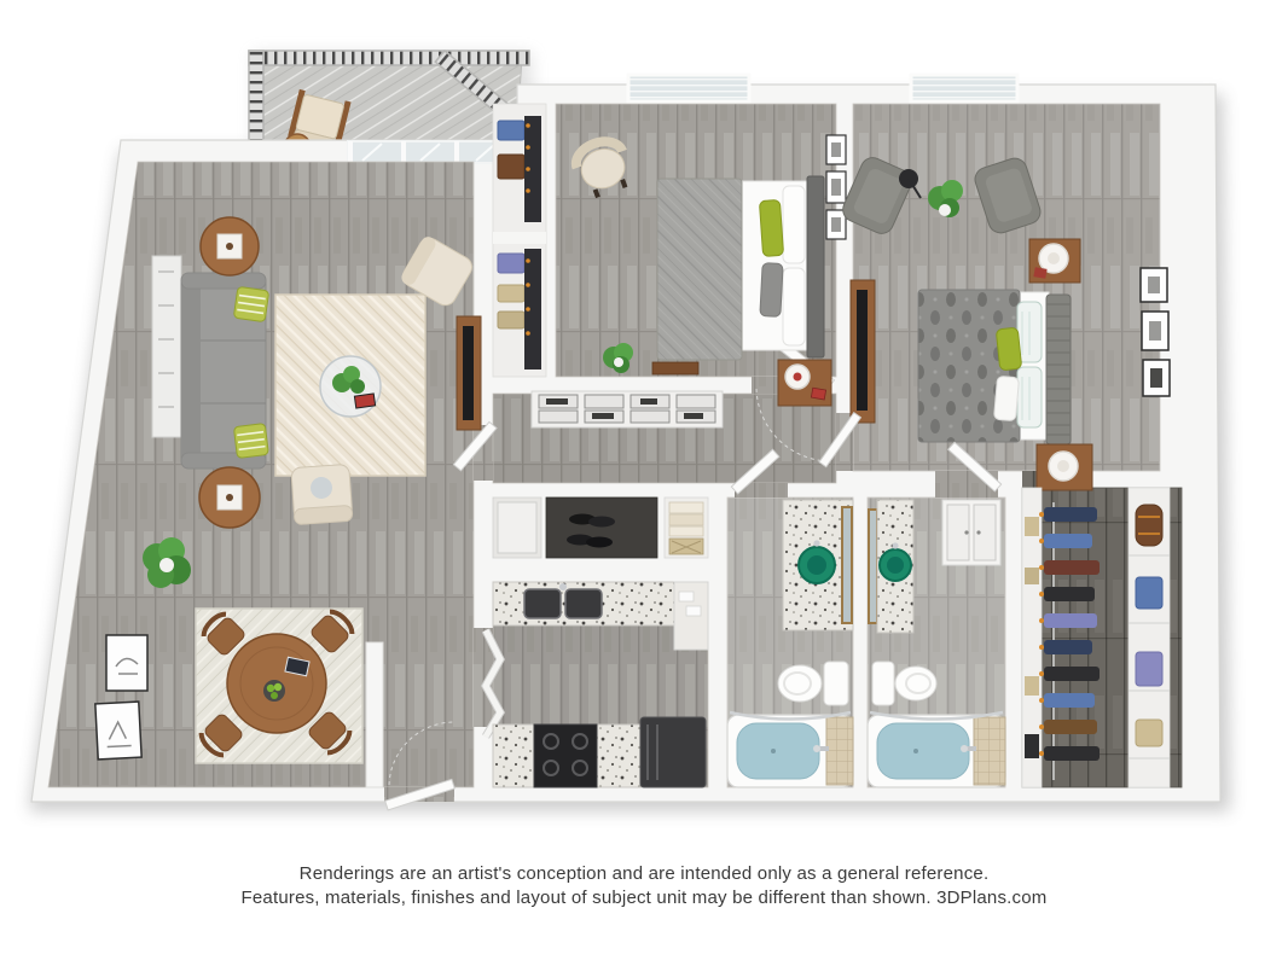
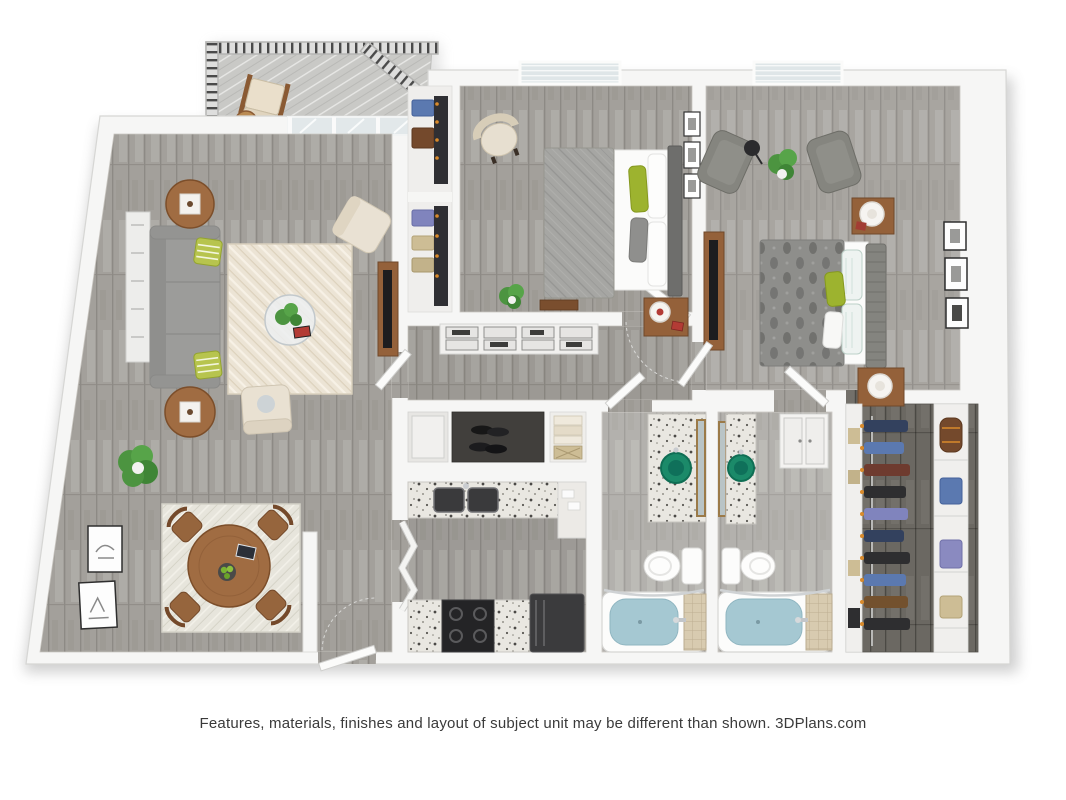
- Renderings are an artist's conception and are intended only as a general reference.
  Features, materials, finishes and layout of subject unit may be different than shown. 3DPlans.com
